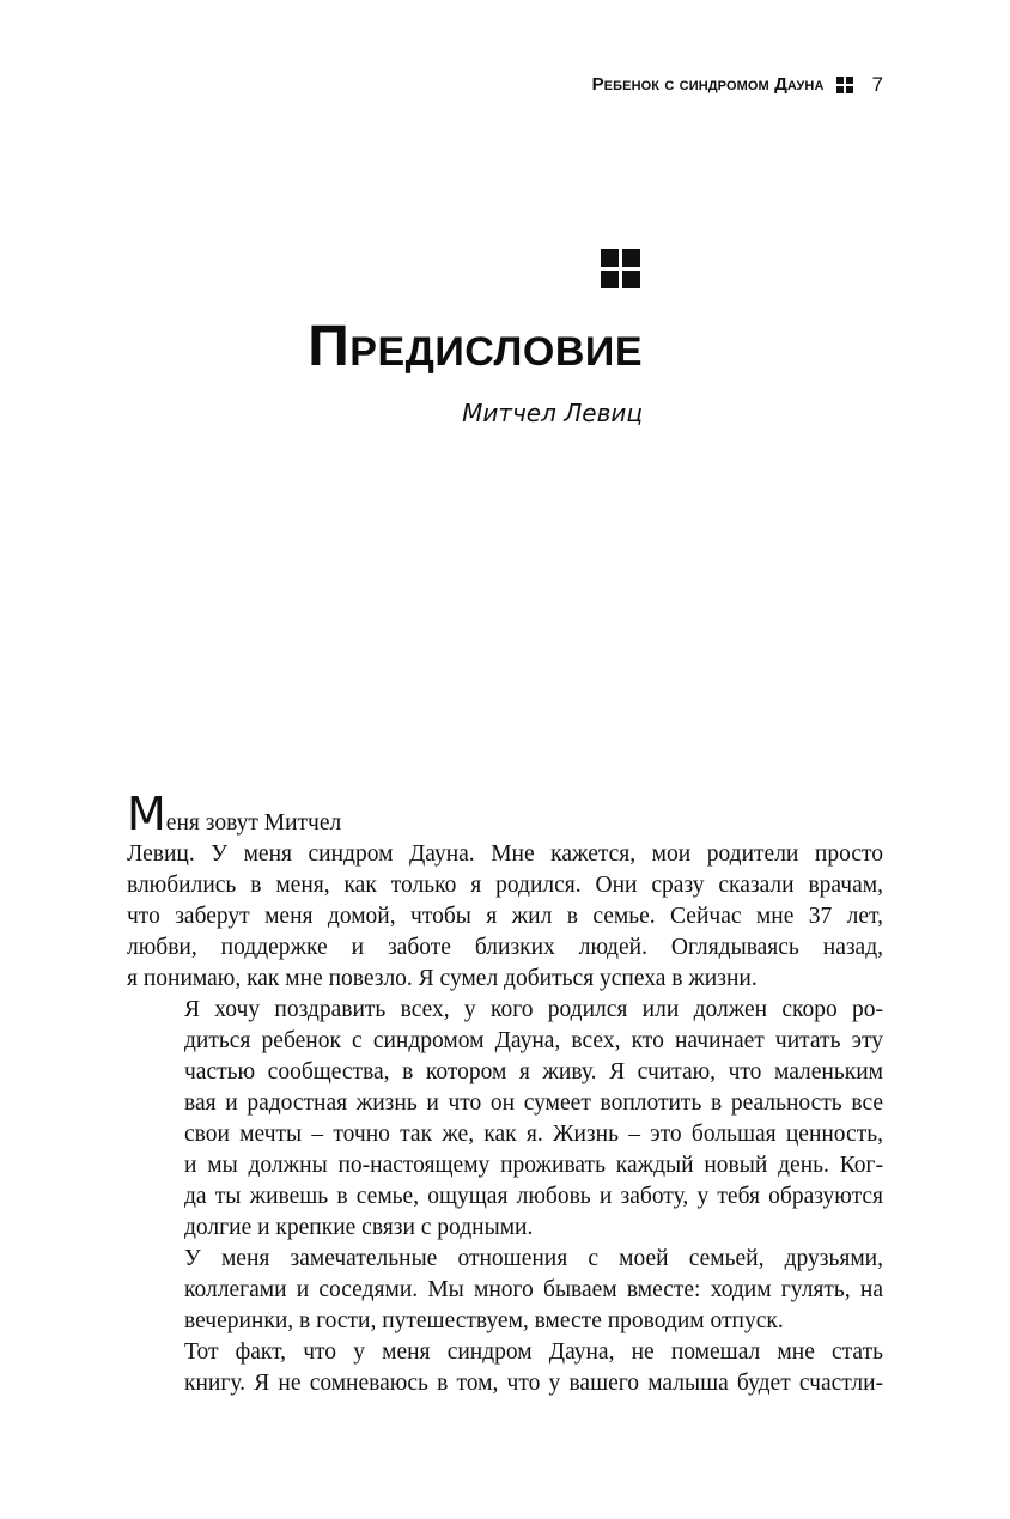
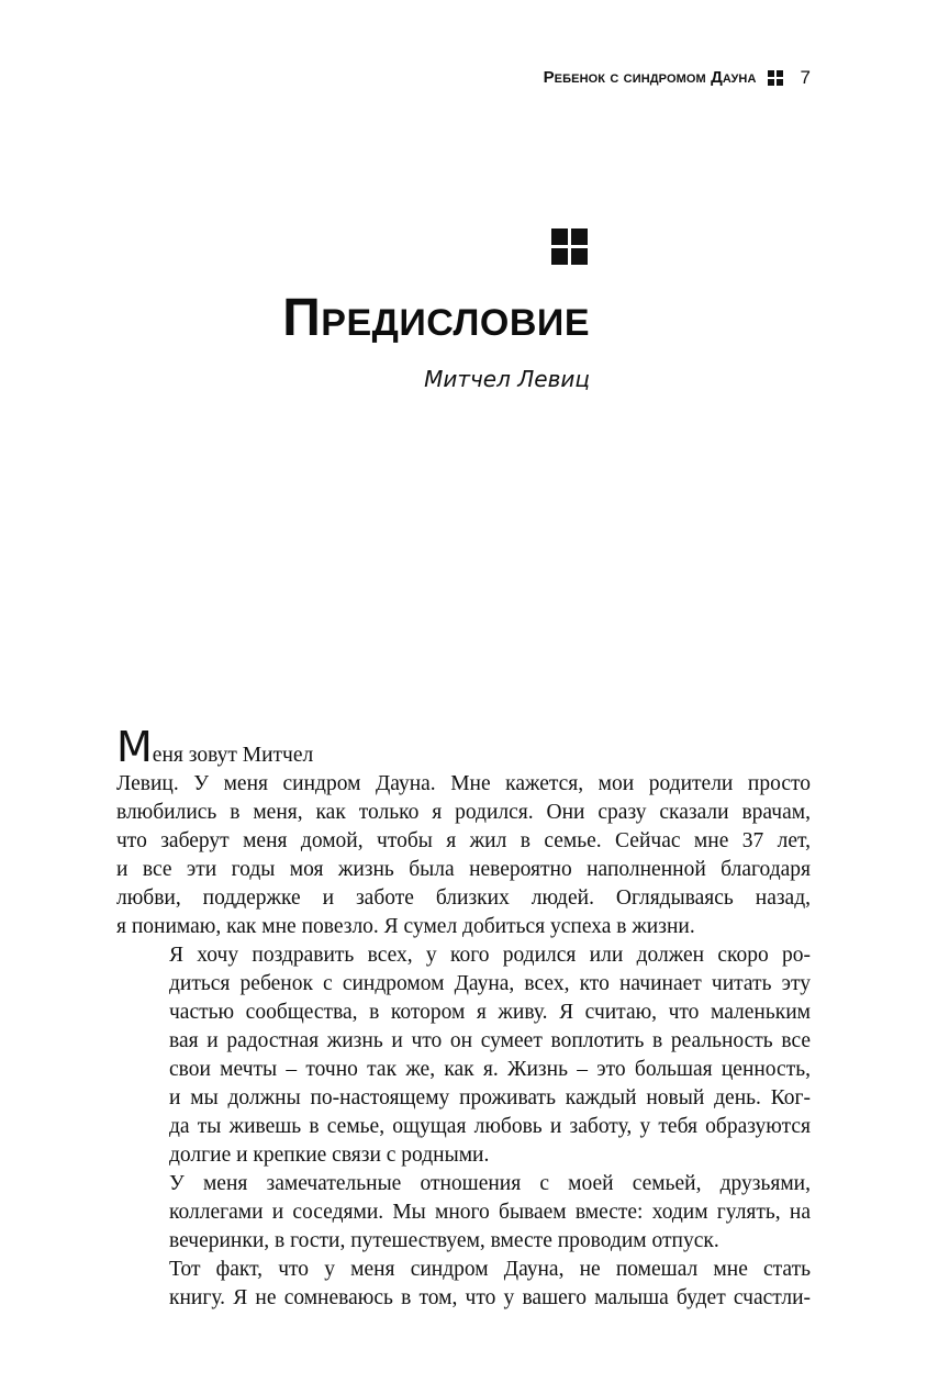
  Ребенок с синдромом Дауна
  7
  Предисловие
  Митчел Левиц
  Меня зовут Митчел
  Левиц. У меня синдром Дауна. Мне кажется, мои родители просто
  влюбились в меня, как только я родился. Они сразу сказали врачам,
  что заберут меня домой, чтобы я жил в семье. Сейчас мне 37 лет,
+ и все эти годы моя жизнь была невероятно наполненной благодаря
  любви, поддержке и заботе близких людей. Оглядываясь назад,
  я понимаю, как мне повезло. Я сумел добиться успеха в жизни.
  Я хочу поздравить всех, у кого родился или должен скоро ро-
  диться ребенок с синдромом Дауна, всех, кто начинает читать эту
  частью сообщества, в котором я живу. Я считаю, что маленьким
  вая и радостная жизнь и что он сумеет воплотить в реальность все
  свои мечты – точно так же, как я. Жизнь – это большая ценность,
  и мы должны по-настоящему проживать каждый новый день. Ког-
  да ты живешь в семье, ощущая любовь и заботу, у тебя образуются
  долгие и крепкие связи с родными.
  У меня замечательные отношения с моей семьей, друзьями,
  коллегами и соседями. Мы много бываем вместе: ходим гулять, на
  вечеринки, в гости, путешествуем, вместе проводим отпуск.
  Тот факт, что у меня синдром Дауна, не помешал мне стать
  книгу. Я не сомневаюсь в том, что у вашего малыша будет счастли-
